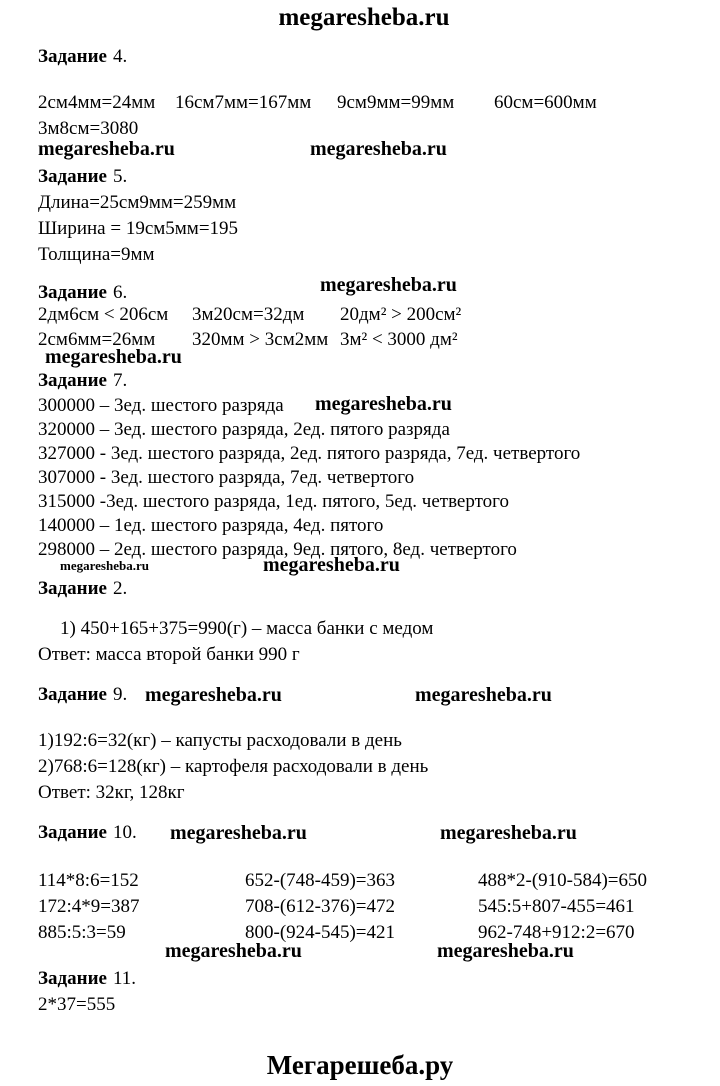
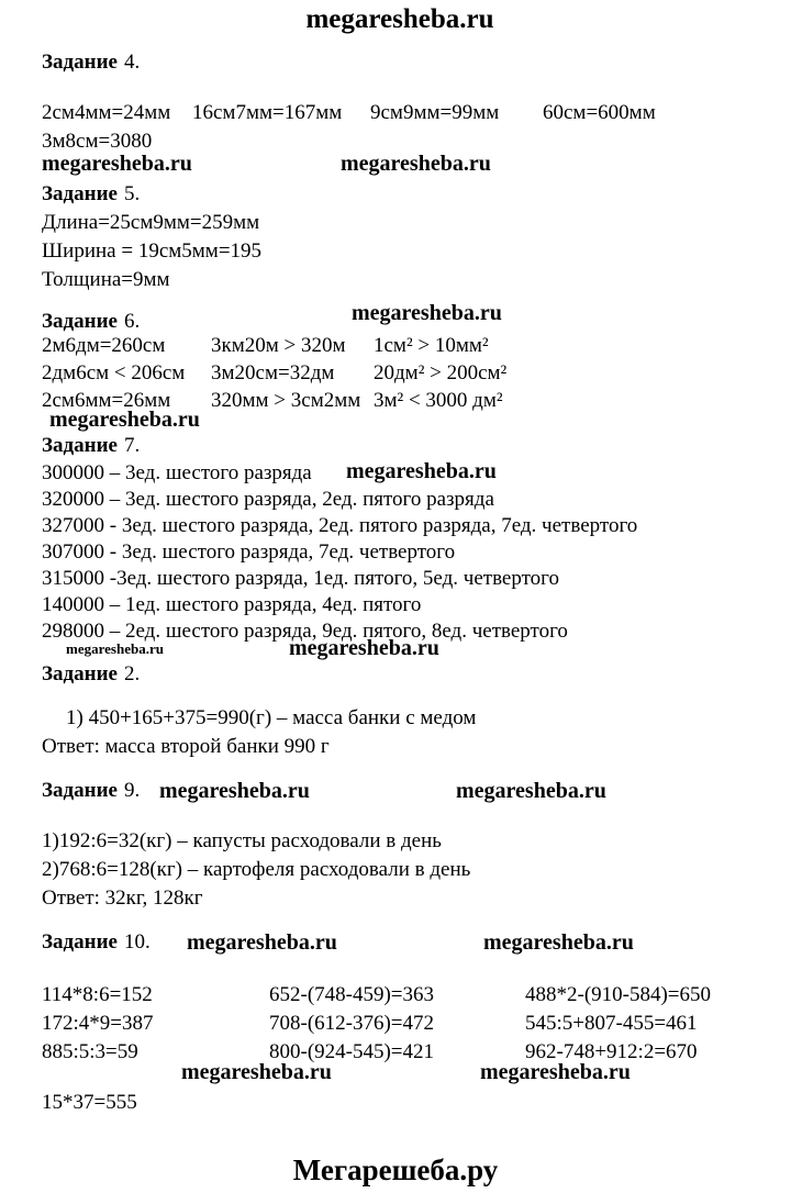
  megaresheba.ru
  Задание 4.
  2см4мм=24мм
  16см7мм=167мм
  9см9мм=99мм
  60см=600мм
  3м8см=3080
  megaresheba.ru
  megaresheba.ru
  Задание 5.
  Длина=25см9мм=259мм
  Ширина = 19см5мм=195
  Толщина=9мм
  Задание 6.
  megaresheba.ru
+ 2м6дм=260см
+ 3км20м > 320м
+ 1см² > 10мм²
  2дм6см < 206см
  3м20см=32дм
  20дм² > 200см²
  2см6мм=26мм
  320мм > 3см2мм
  3м² < 3000 дм²
  megaresheba.ru
  Задание 7.
  300000 – 3ед. шестого разряда
  megaresheba.ru
  320000 – 3ед. шестого разряда, 2ед. пятого разряда
  327000 - 3ед. шестого разряда, 2ед. пятого разряда, 7ед. четвертого
  307000 - 3ед. шестого разряда, 7ед. четвертого
  315000 -3ед. шестого разряда, 1ед. пятого, 5ед. четвертого
  140000 – 1ед. шестого разряда, 4ед. пятого
  298000 – 2ед. шестого разряда, 9ед. пятого, 8ед. четвертого
  megaresheba.ru
  megaresheba.ru
  Задание 2.
  1) 450+165+375=990(г) – масса банки с медом
  Ответ: масса второй банки 990 г
  Задание 9.
  megaresheba.ru
  megaresheba.ru
  1)192:6=32(кг) – капусты расходовали в день
  2)768:6=128(кг) – картофеля расходовали в день
  Ответ: 32кг, 128кг
  Задание 10.
  megaresheba.ru
  megaresheba.ru
  114*8:6=152
  652-(748-459)=363
  488*2-(910-584)=650
  172:4*9=387
  708-(612-376)=472
  545:5+807-455=461
  885:5:3=59
  800-(924-545)=421
  962-748+912:2=670
  megaresheba.ru
  megaresheba.ru
- Задание 11.
- 2*37=555
+ 15*37=555
  Мегарешеба.ру
